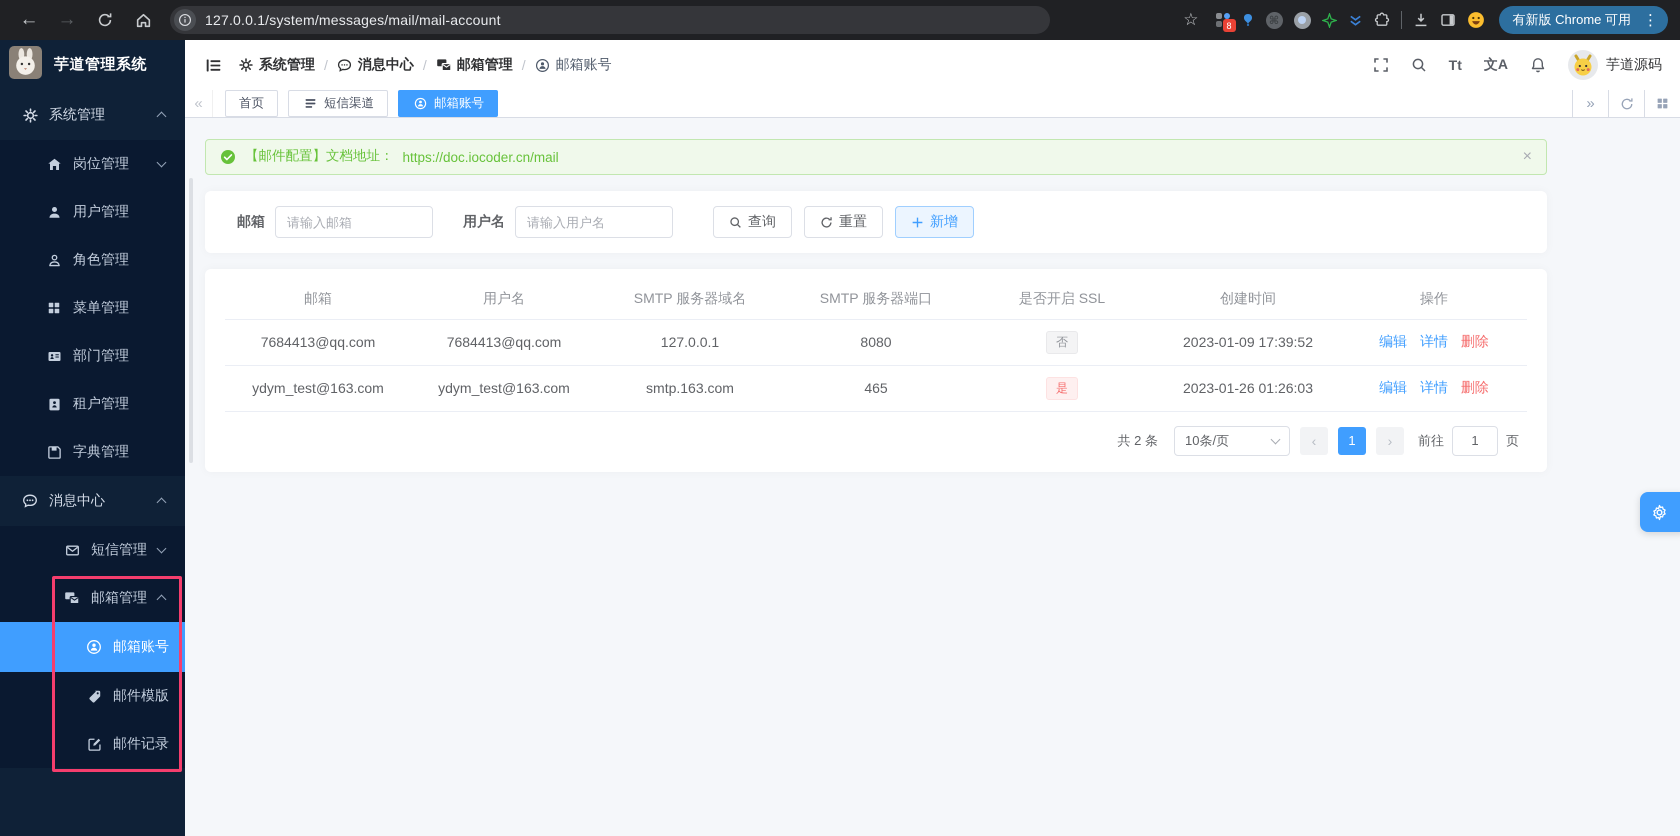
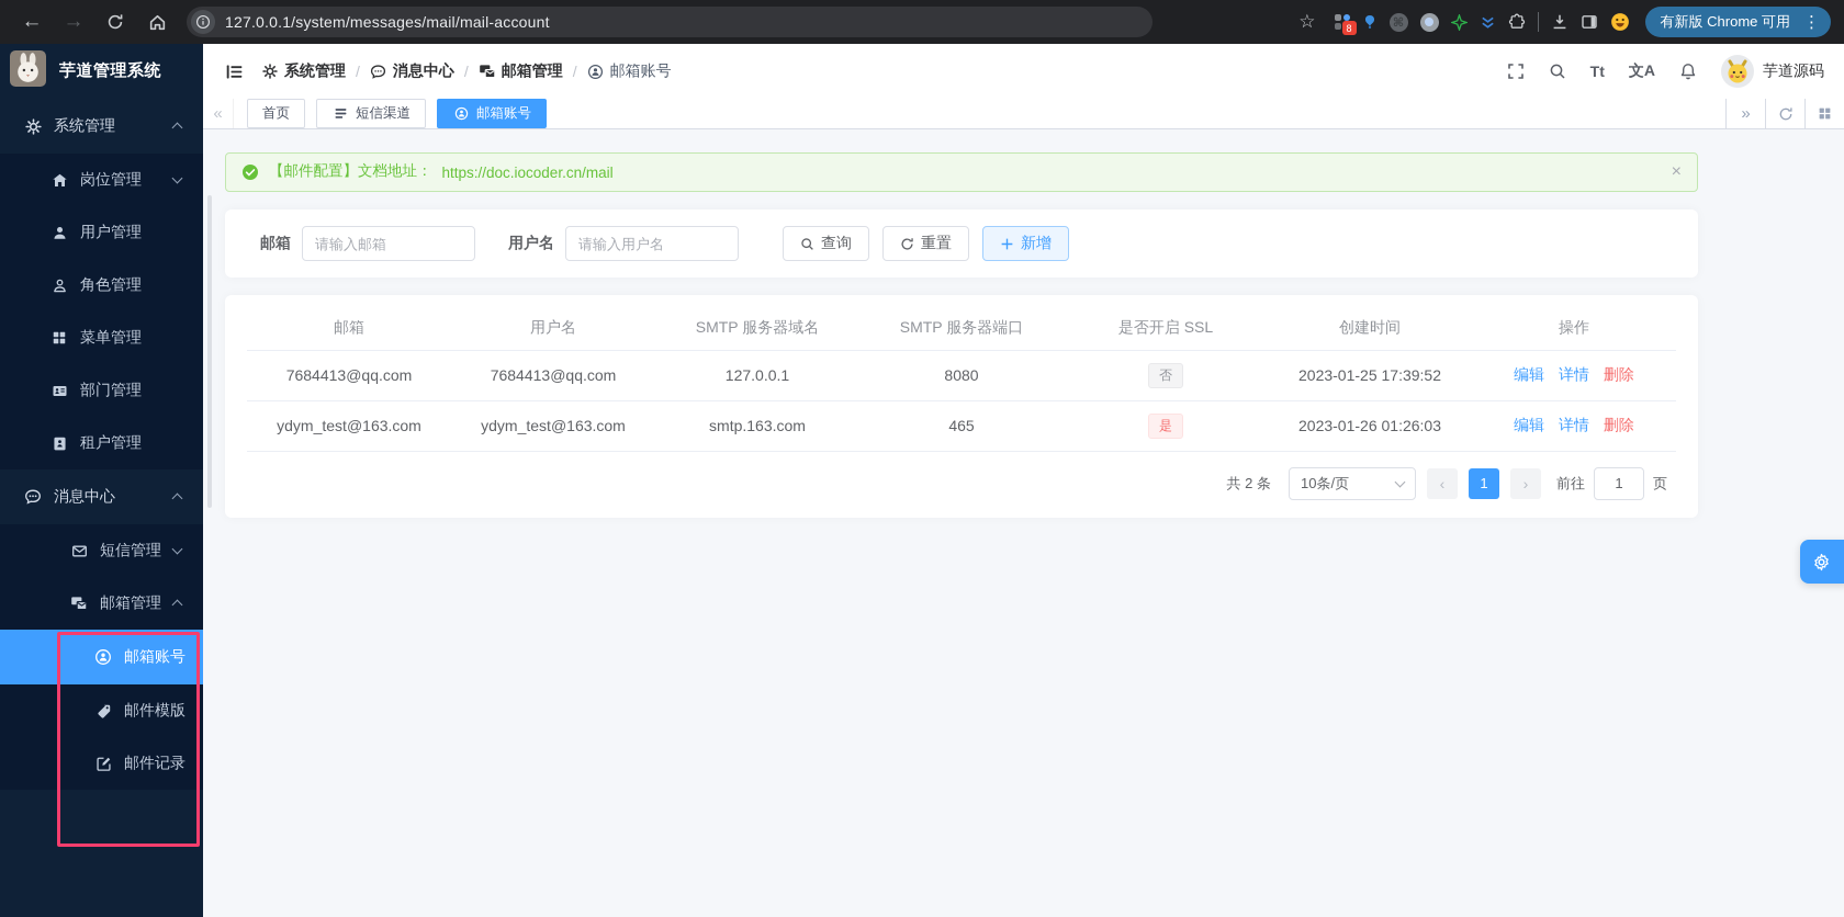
  ←
  →
  127.0.0.1/system/messages/mail/mail-account
  ☆
  8
  ⌘
  有新版 Chrome 可用
  ⋮
  芋道管理系统
  系统管理
  岗位管理
  用户管理
  角色管理
  菜单管理
  部门管理
  租户管理
- 字典管理
  消息中心
  短信管理
  邮箱管理
  邮箱账号
  邮件模版
  邮件记录
  系统管理
  /
  消息中心
  /
  邮箱管理
  /
  邮箱账号
  Tt
  文A
  芋道源码
  «
  首页
  短信渠道
  邮箱账号
  »
  【邮件配置】文档地址：
  https://doc.iocoder.cn/mail
  ×
  邮箱
  请输入邮箱
  用户名
  请输入用户名
  查询
  重置
  新增
  邮箱	用户名	SMTP 服务器域名	SMTP 服务器端口	是否开启 SSL	创建时间	操作
- 7684413@qq.com	7684413@qq.com	127.0.0.1	8080	否	2023-01-09 17:39:52	编辑 详情 删除
+ 7684413@qq.com	7684413@qq.com	127.0.0.1	8080	否	2023-01-25 17:39:52	编辑 详情 删除
  ydym_test@163.com	ydym_test@163.com	smtp.163.com	465	是	2023-01-26 01:26:03	编辑 详情 删除
  共 2 条
  10条/页
  ‹
  1
  ›
  前往
  1
  页
